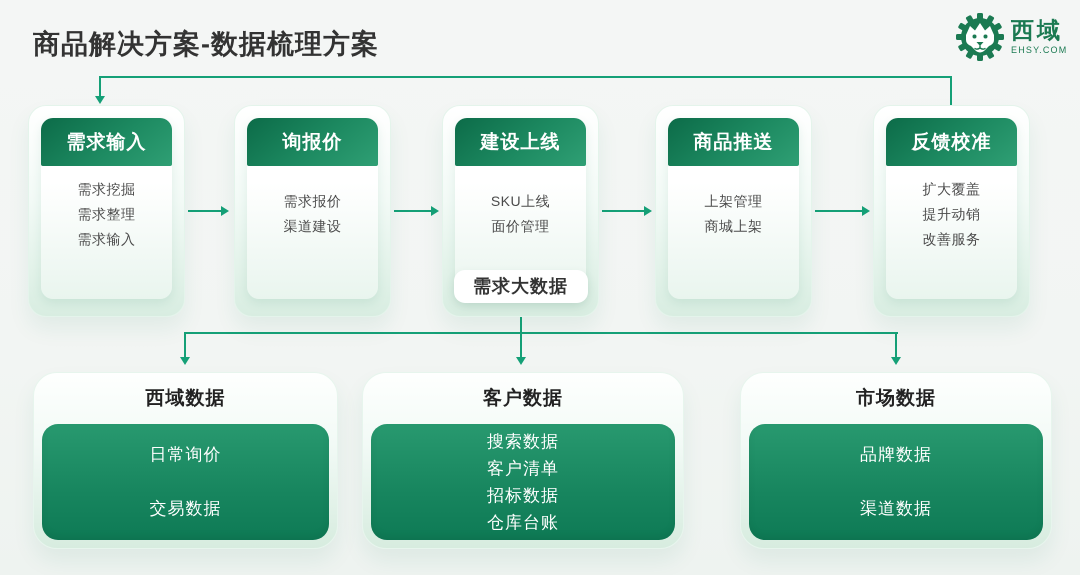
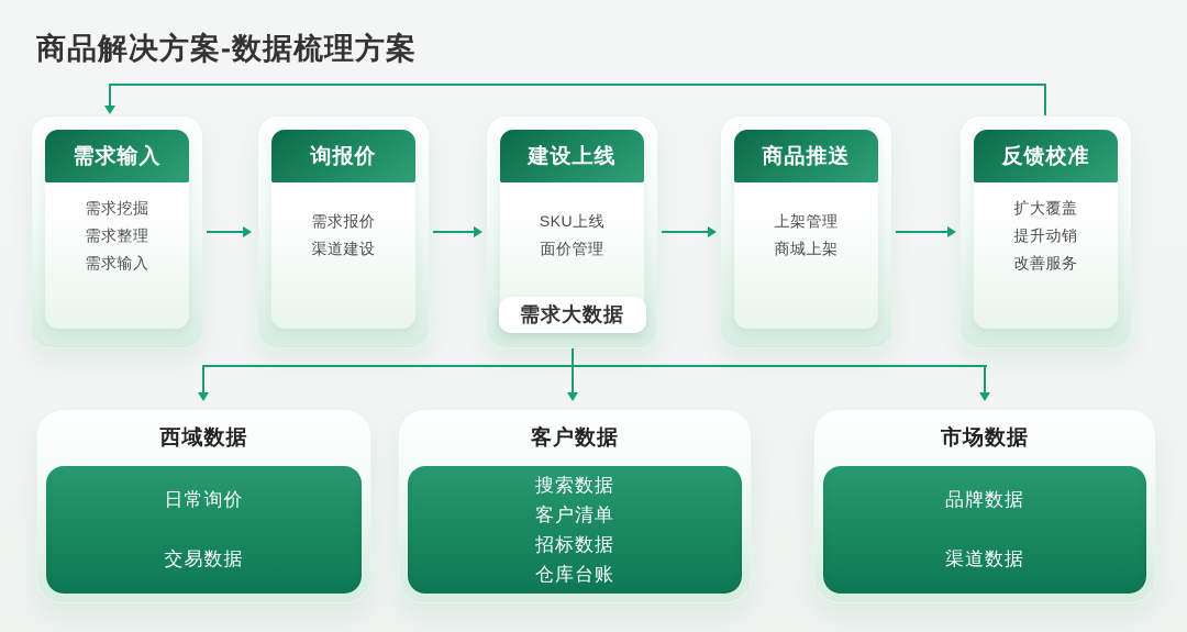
  商品解决方案-数据梳理方案
- 西域
- EHSY.COM
  需求输入
  需求挖掘
  需求整理
  需求输入
  询报价
  需求报价
  渠道建设
  建设上线
  SKU上线
  面价管理
  需求大数据
  商品推送
  上架管理
  商城上架
  反馈校准
  扩大覆盖
  提升动销
  改善服务
  西域数据
  日常询价
  交易数据
  客户数据
  搜索数据
  客户清单
  招标数据
  仓库台账
  市场数据
  品牌数据
  渠道数据
